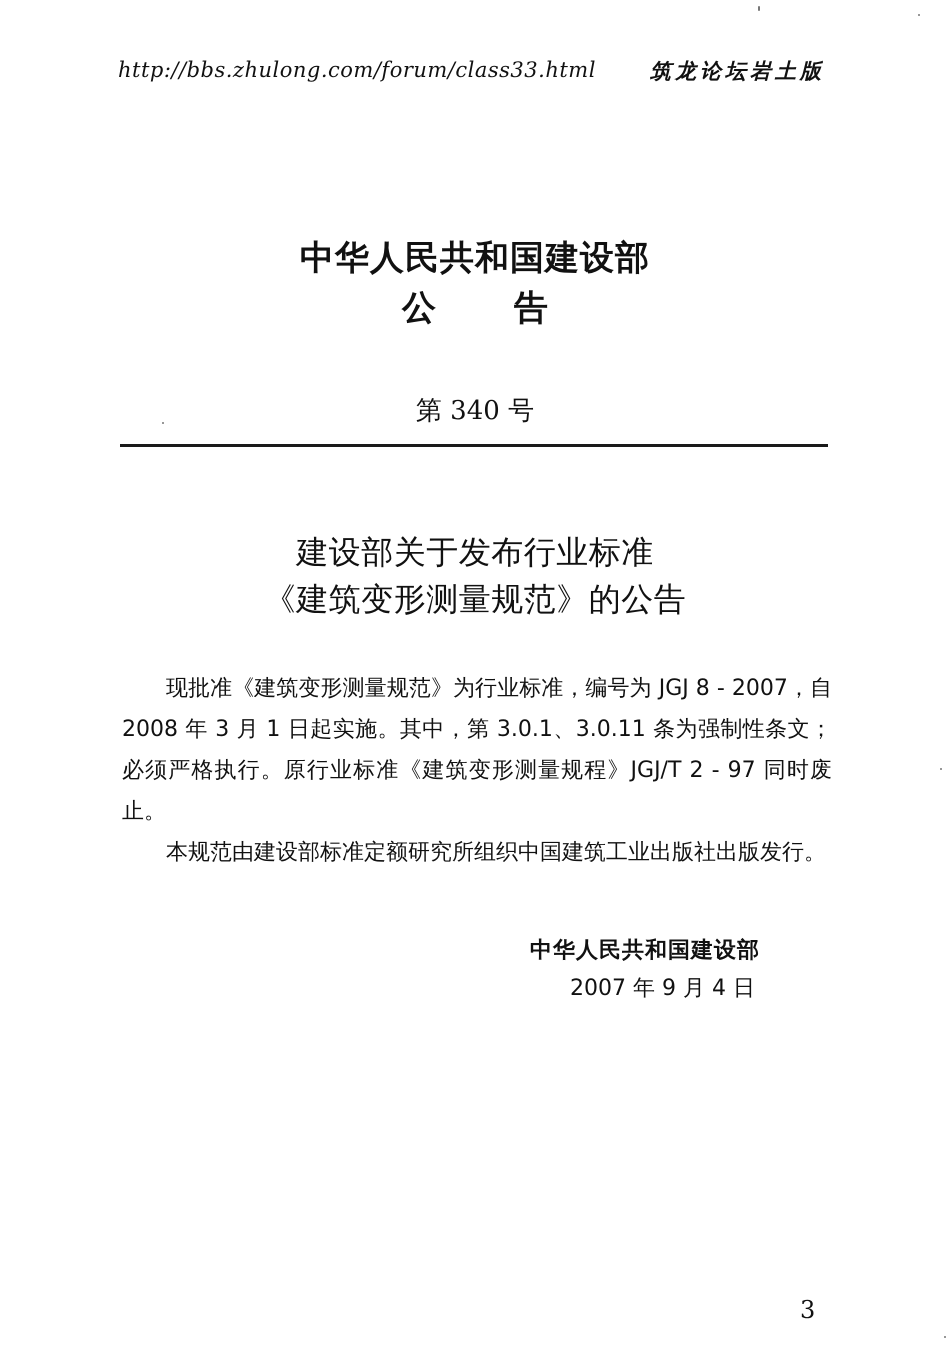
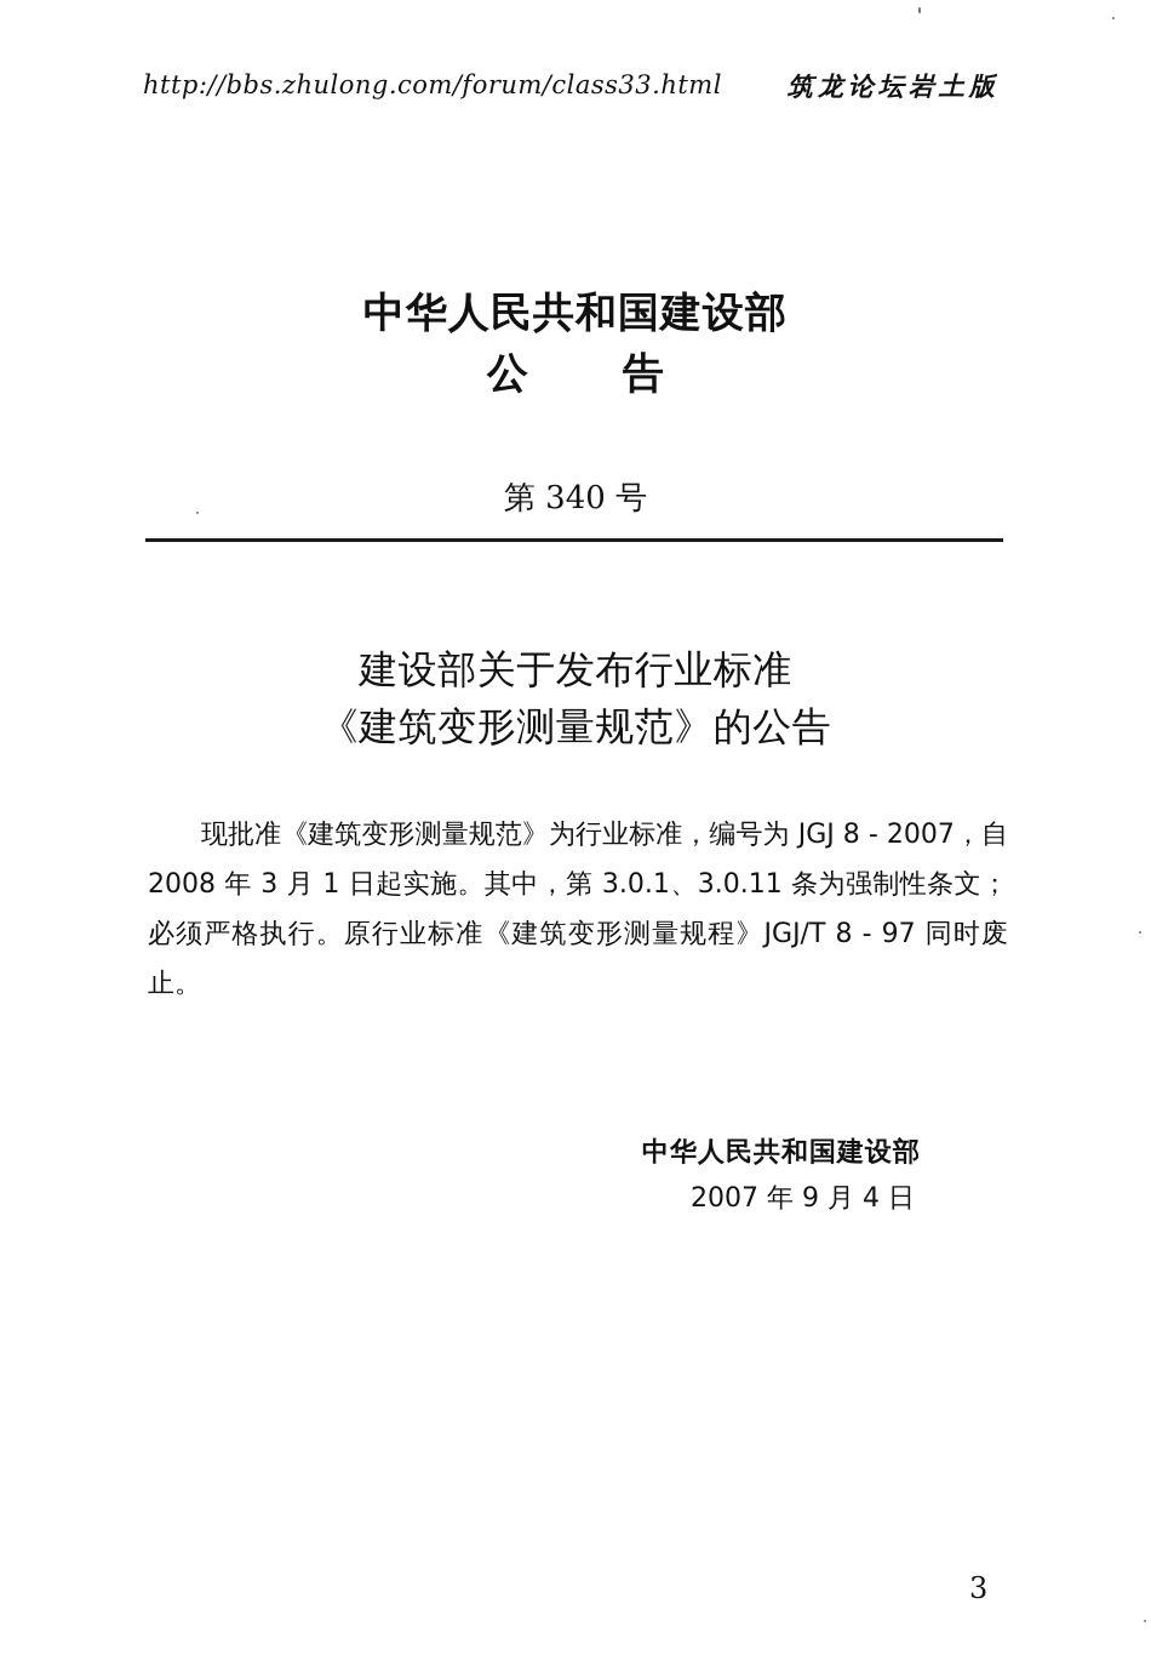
  http://bbs.zhulong.com/forum/class33.html
  筑龙论坛岩土版
  中华人民共和国建设部
  公 告
  第 340 号
  建设部关于发布行业标准
  《建筑变形测量规范》的公告
- 现批准《建筑变形测量规范》为行业标准，编号为 JGJ 8 - 2007，自 2008 年 3 月 1 日起实施。其中，第 3.0.1、3.0.11 条为强制性条文；必须严格执行。原行业标准《建筑变形测量规程》JGJ/T 2 - 97 同时废止。
+ 现批准《建筑变形测量规范》为行业标准，编号为 JGJ 8 - 2007，自 2008 年 3 月 1 日起实施。其中，第 3.0.1、3.0.11 条为强制性条文；必须严格执行。原行业标准《建筑变形测量规程》JGJ/T 8 - 97 同时废止。
- 本规范由建设部标准定额研究所组织中国建筑工业出版社出版发行。
  中华人民共和国建设部
  2007 年 9 月 4 日
  3
